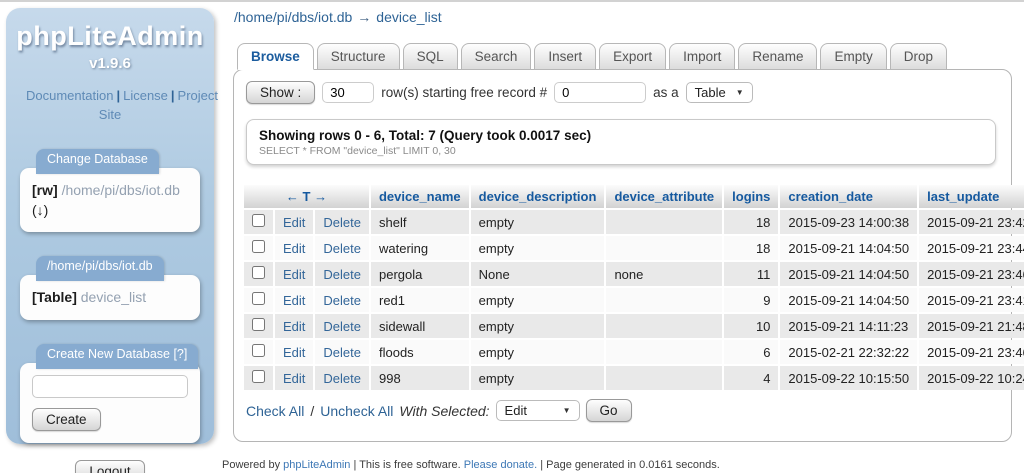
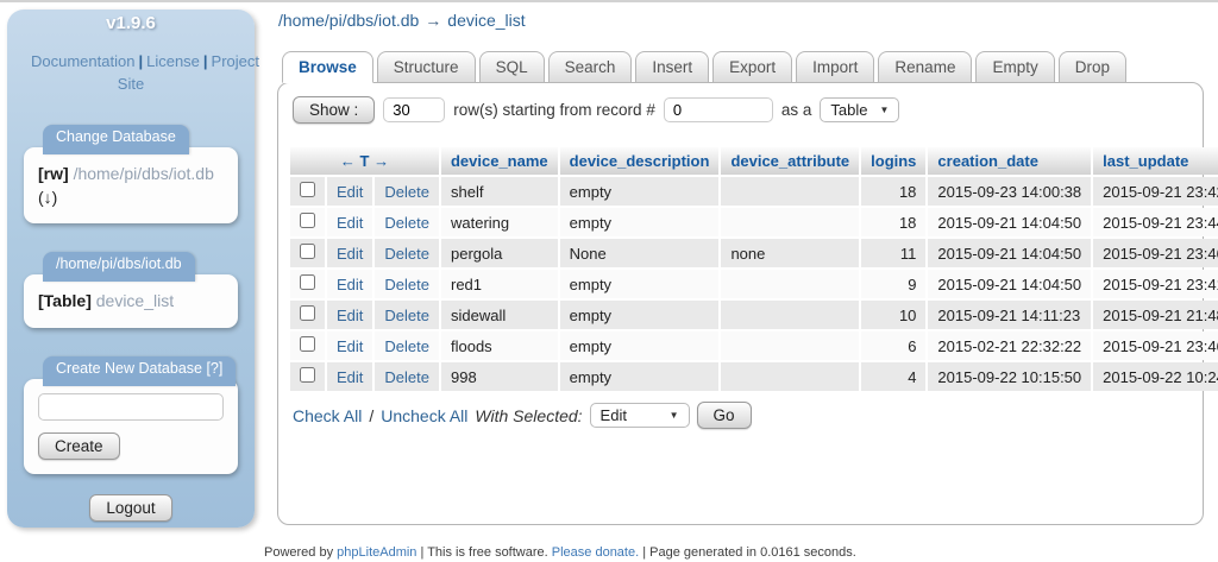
- phpLiteAdmin
  v1.9.6
  Documentation | License | Project Site
  Change Database
  [rw] /home/pi/dbs/iot.db (↓)
  /home/pi/dbs/iot.db
  [Table] device_list
  Create New Database [?]
  Create
  Logout
  /home/pi/dbs/iot.db → device_list
  Browse
  Structure
  SQL
  Search
  Insert
  Export
  Import
  Rename
  Empty
  Drop
  Show :
  30
- row(s) starting free record #
+ row(s) starting from record #
  0
  as a
  Table
  ▼
- Showing rows 0 - 6, Total: 7 (Query took 0.0017 sec)
- SELECT * FROM "device_list" LIMIT 0, 30
  ← T →	device_name	device_description	device_attribute	logins	creation_date	last_update
  	Edit	Delete	shelf	empty		18	2015-09-23 14:00:38	2015-09-21 23:4
  	Edit	Delete	watering	empty		18	2015-09-21 14:04:50	2015-09-21 23:4
  	Edit	Delete	pergola	None	none	11	2015-09-21 14:04:50	2015-09-21 23:4
  	Edit	Delete	red1	empty		9	2015-09-21 14:04:50	2015-09-21 23:4
  	Edit	Delete	sidewall	empty		10	2015-09-21 14:11:23	2015-09-21 21:4
  	Edit	Delete	floods	empty		6	2015-02-21 22:32:22	2015-09-21 23:4
  	Edit	Delete	998	empty		4	2015-09-22 10:15:50	2015-09-22 10:2
  Check All
  /
  Uncheck All
  With Selected:
  Edit
  ▼
  Go
  Powered by phpLiteAdmin | This is free software. Please donate. | Page generated in 0.0161 seconds.
